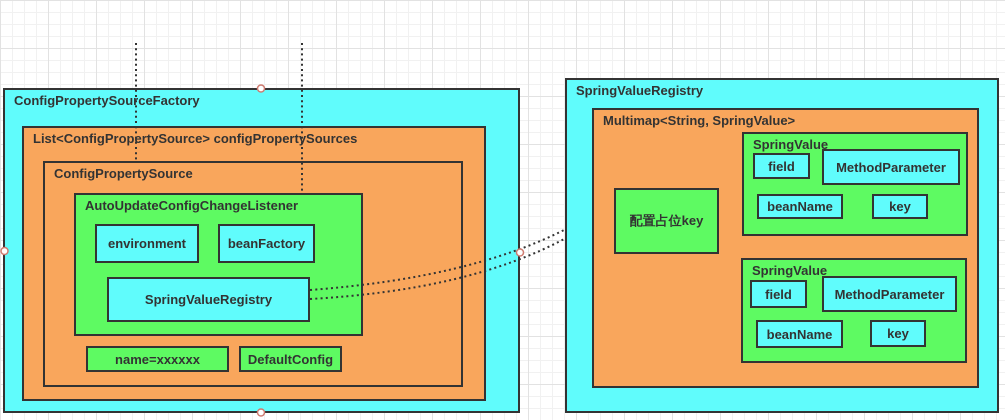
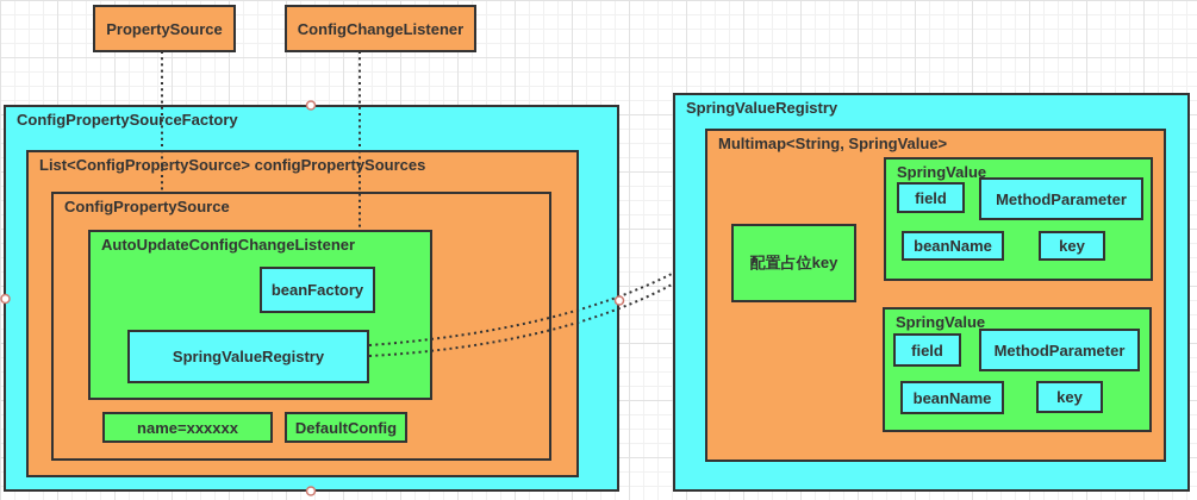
+ PropertySource
+ ConfigChangeListener
  ConfigPropertySouceFactory
  List<ConfigPropertySource> configPropertSources
  ConfigPropertySource
  AutoUpdateConfigChangeListener
- environment
  beanFactory
  SpringValueRegistry
  name=xxxxxx
  DefaultConfig
  SpringValueRegistry
  Multimap<String, SpringValue>
  配置占位key
  SpringValue
  field
  MethodParameter
  beanName
  key
  SpringValue
  field
  MethodParameter
  beanName
  key
